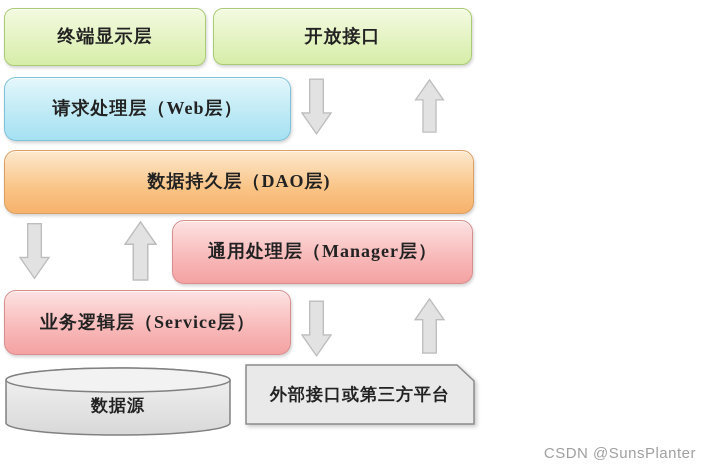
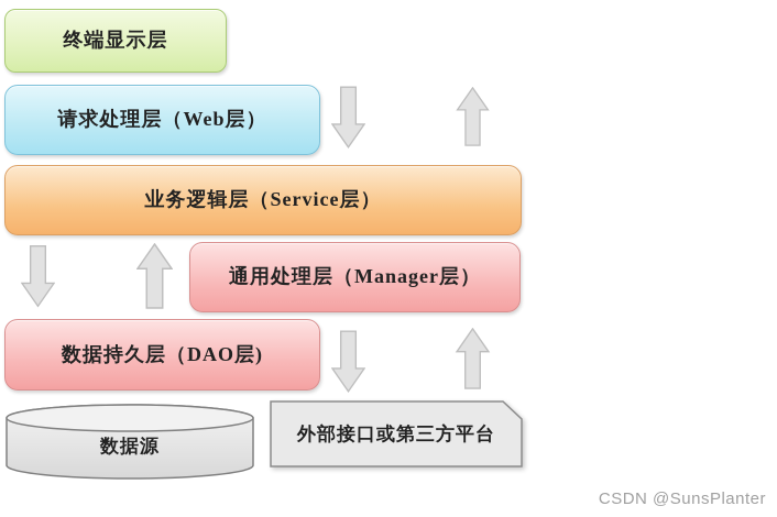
  终端显示层
- 开放接口
  请求处理层（Web层）
- 数据持久层（DAO层)
+ 业务逻辑层（Service层）
  通用处理层（Manager层）
- 业务逻辑层（Service层）
+ 数据持久层（DAO层)
  数据源
  外部接口或第三方平台
  CSDN @SunsPlanter
